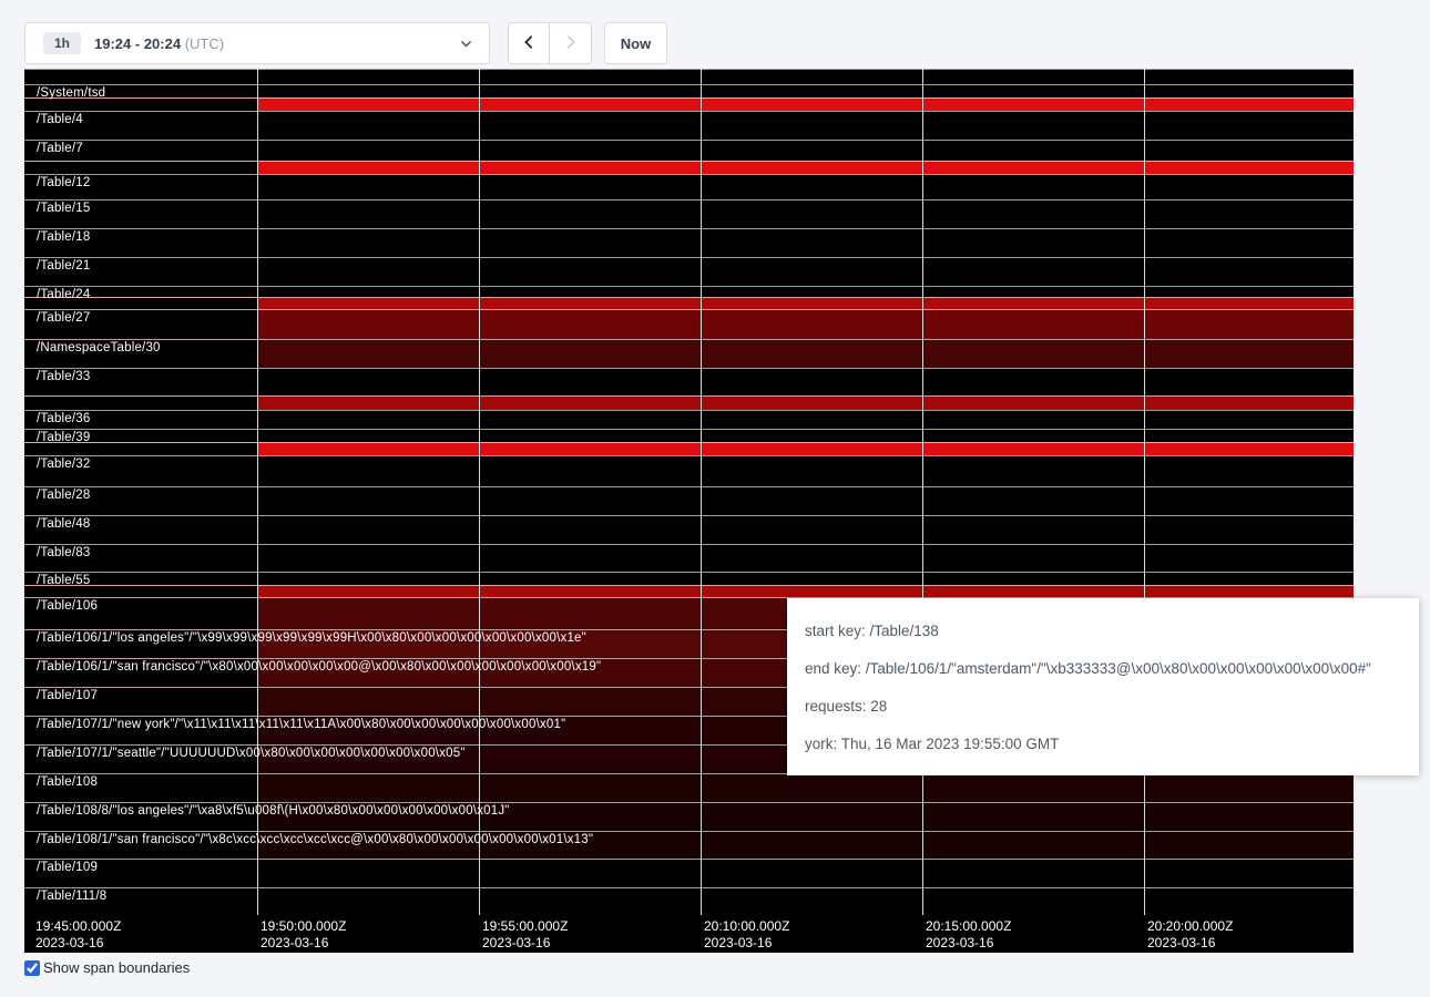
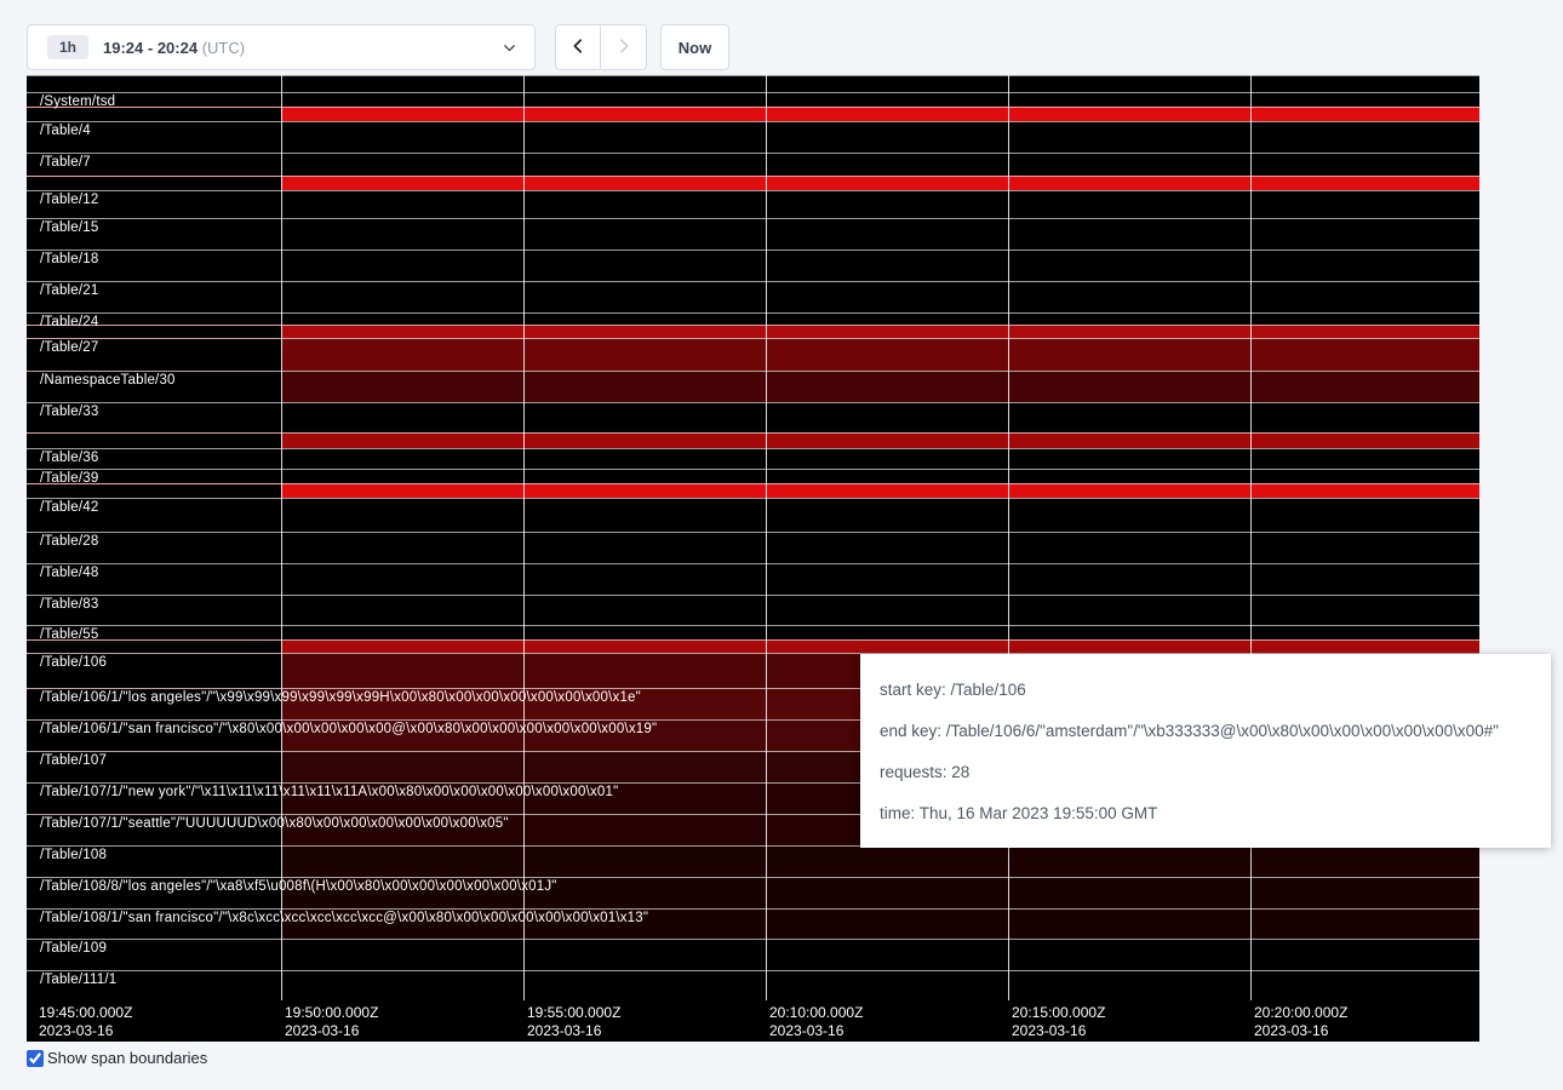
  1h
  19:24 - 20:24 (UTC)
  Now
  /System/tsd
  /Table/4
  /Table/7
  /Table/12
  /Table/15
  /Table/18
  /Table/21
  /Table/24
  /Table/27
  /NamespaceTable/30
  /Table/33
  /Table/36
  /Table/39
- /Table/32
+ /Table/42
  /Table/28
  /Table/48
  /Table/83
  /Table/55
  /Table/106
  /Table/106/1/"los angeles"/"\x99\x99\x99\x99\x99\x99H\x00\x80\x00\x00\x00\x00\x00\x00\x1e"
  /Table/106/1/"san francisco"/"\x80\x00\x00\x00\x00\x00@\x00\x80\x00\x00\x00\x00\x00\x00\x19"
  /Table/107
  /Table/107/1/"new york"/"\x11\x11\x11\x11\x11\x11A\x00\x80\x00\x00\x00\x00\x00\x00\x01"
  /Table/107/1/"seattle"/"UUUUUUD\x00\x80\x00\x00\x00\x00\x00\x00\x05"
  /Table/108
  /Table/108/8/"los angeles"/"\xa8\xf5\u008f\(H\x00\x80\x00\x00\x00\x00\x00\x01J"
  /Table/108/1/"san francisco"/"\x8c\xcc\xcc\xcc\xcc\xcc@\x00\x80\x00\x00\x00\x00\x00\x01\x13"
  /Table/109
- /Table/111/8
+ /Table/111/1
  19:45:00.000Z
  2023-03-16
  19:50:00.000Z
  2023-03-16
  19:55:00.000Z
  2023-03-16
  20:10:00.000Z
  2023-03-16
  20:15:00.000Z
  2023-03-16
  20:20:00.000Z
  2023-03-16
- start key: /Table/138
+ start key: /Table/106
- end key: /Table/106/1/"amsterdam"/"\xb333333@\x00\x80\x00\x00\x00\x00\x00\x00#"
+ end key: /Table/106/6/"amsterdam"/"\xb333333@\x00\x80\x00\x00\x00\x00\x00\x00#"
  requests: 28
- york: Thu, 16 Mar 2023 19:55:00 GMT
+ time: Thu, 16 Mar 2023 19:55:00 GMT
  Show span boundaries
